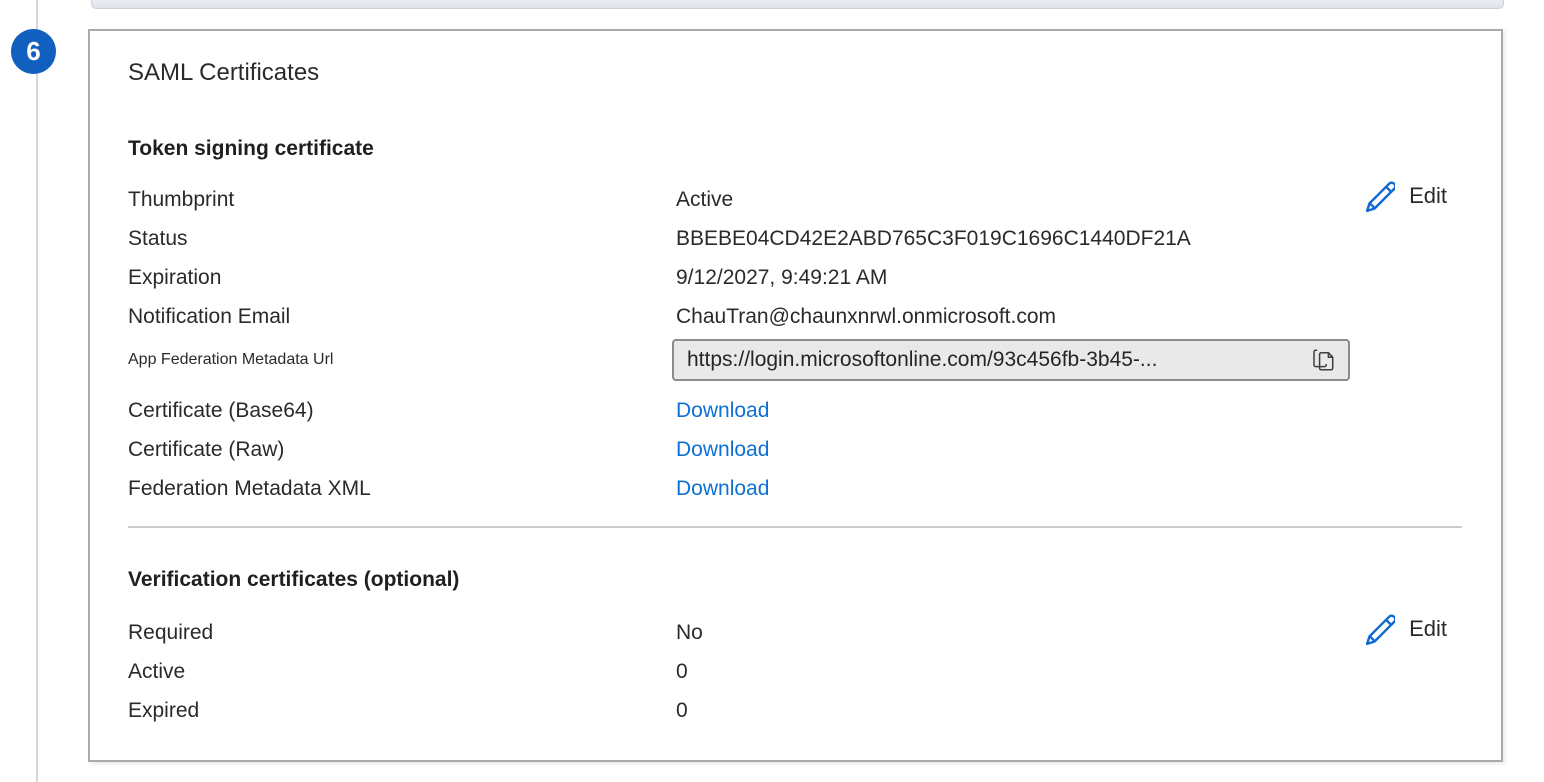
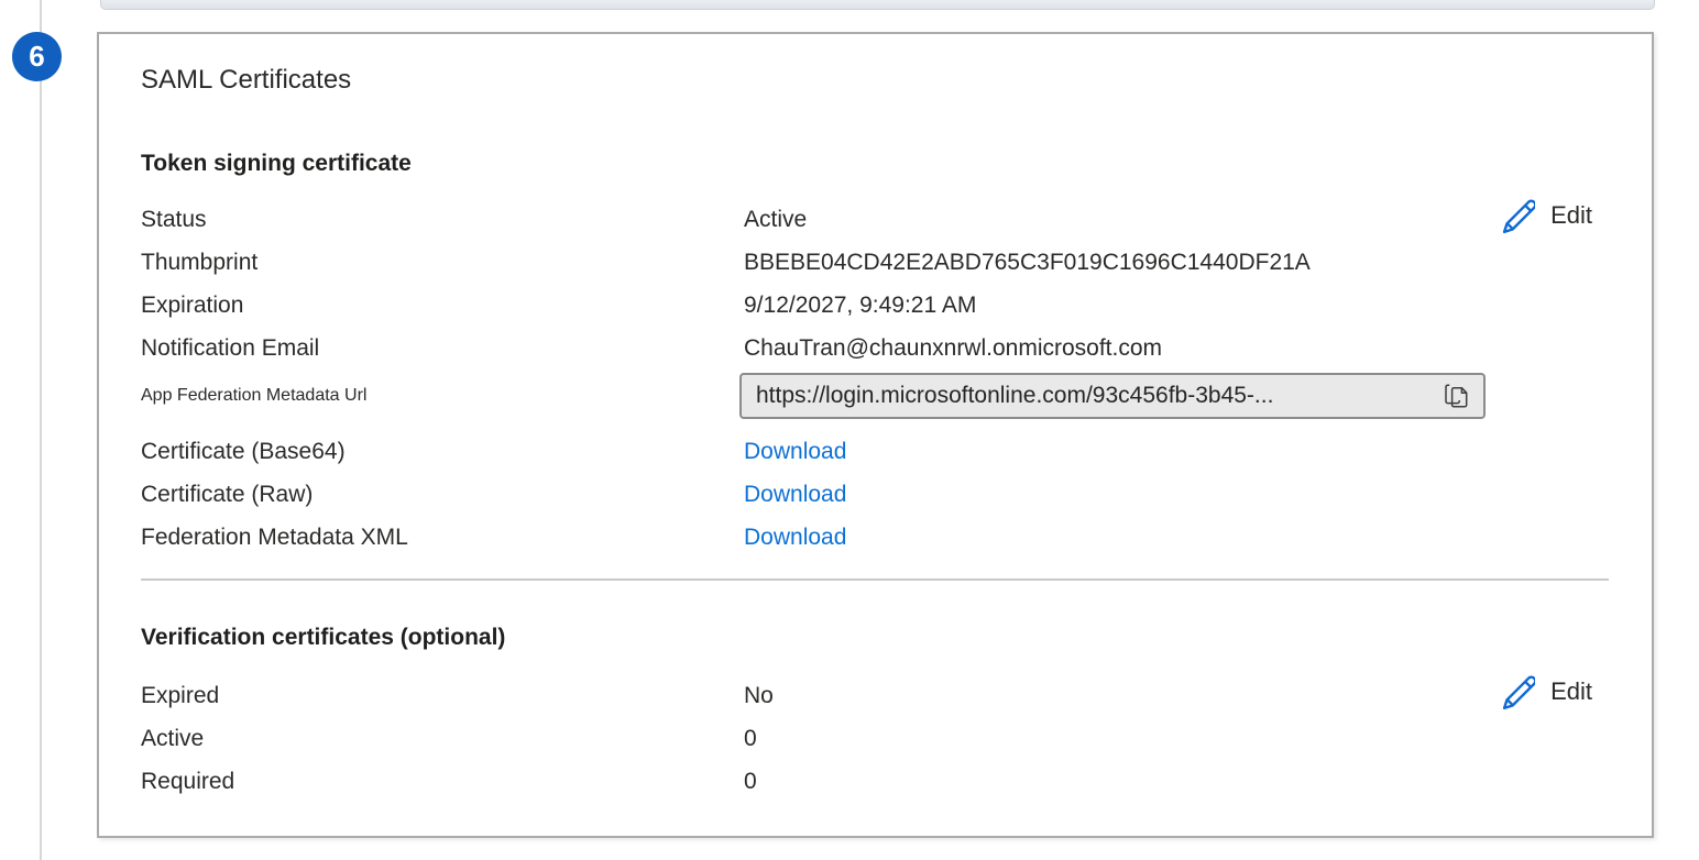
  6
  SAML Certificates
  Token signing certificate
  Edit
- Thumbprint
+ Status
  Active
- Status
+ Thumbprint
  BBEBE04CD42E2ABD765C3F019C1696C1440DF21A
  Expiration
  9/12/2027, 9:49:21 AM
  Notification Email
  ChauTran@chaunxnrwl.onmicrosoft.com
  App Federation Metadata Url
  https://login.microsoftonline.com/93c456fb-3b45-...
  Certificate (Base64)
  Download
  Certificate (Raw)
  Download
  Federation Metadata XML
  Download
  Verification certificates (optional)
  Edit
- Required
+ Expired
  No
  Active
  0
- Expired
+ Required
  0
